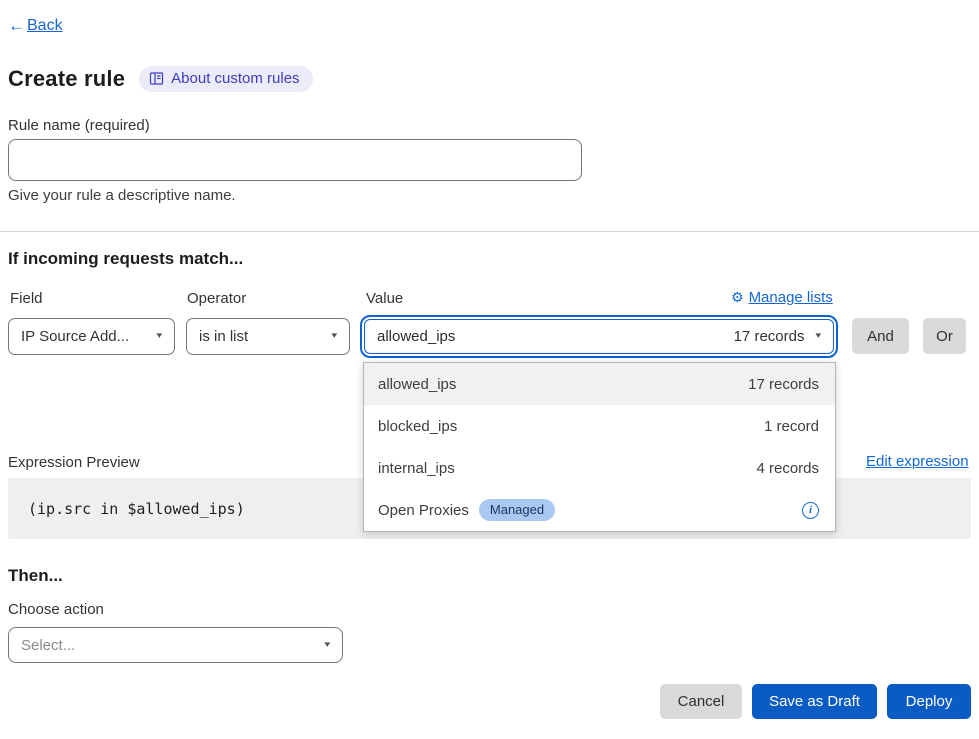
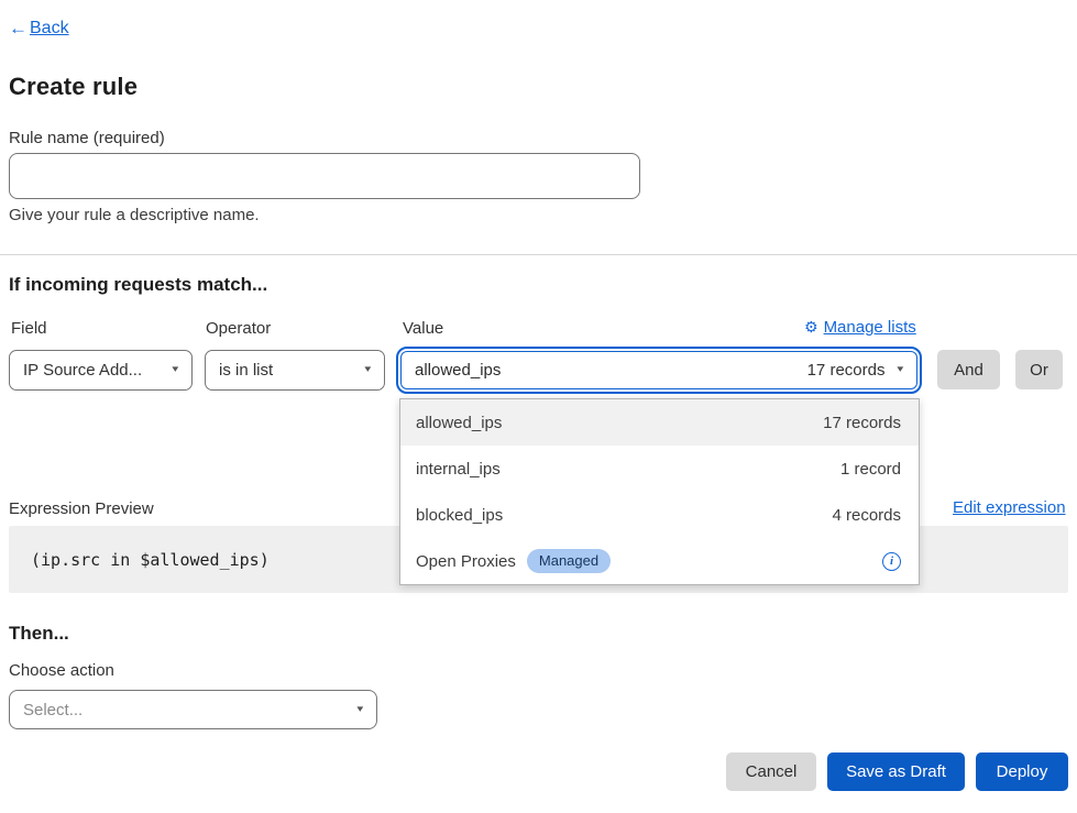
  ←
  Back
  Create rule
- About custom rules
  Rule name (required)
  Give your rule a descriptive name.
  If incoming requests match...
  Field
  Operator
  Value
  ⚙
  Manage lists
  IP Source Add...
  ▾
  is in list
  ▾
  allowed_ips
  17 records
  ▾
  And
  Or
  Expression Preview
  Edit expression
  (ip.src in $allowed_ips)
  allowed_ips
  17 records
- blocked_ips
+ internal_ips
  1 record
- internal_ips
+ blocked_ips
  4 records
  Open Proxies
  Managed
  i
  Then...
  Choose action
  Select...
  ▾
  Cancel
  Save as Draft
  Deploy
